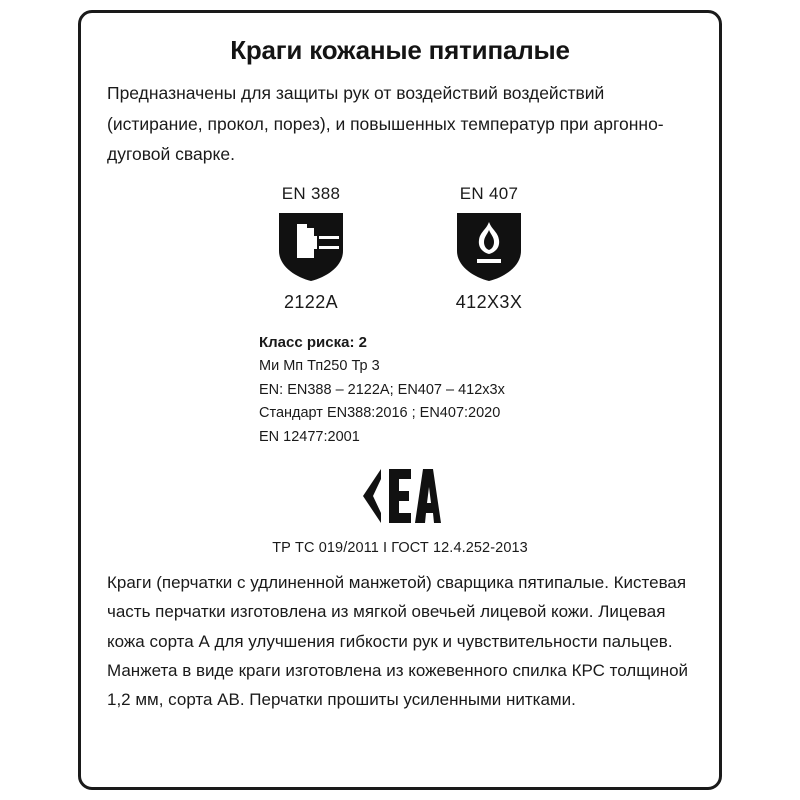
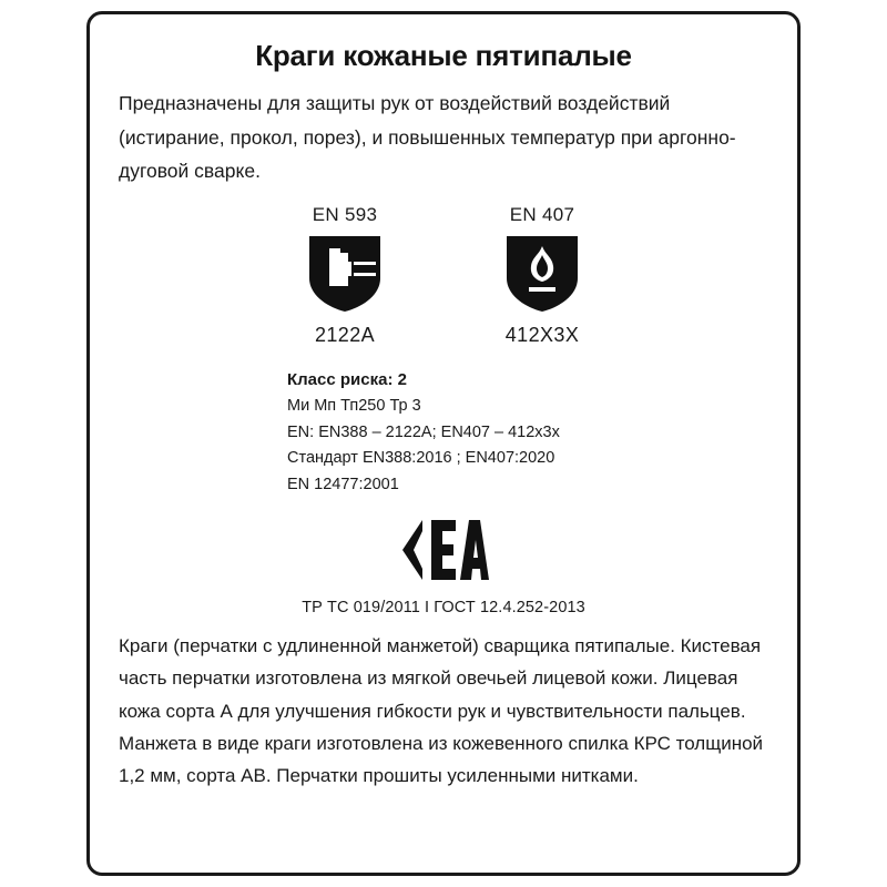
  Краги кожаные пятипалые
  Предназначены для защиты рук от воздействий воздействий (истирание, прокол, порез), и повышенных температур при аргонно-дуговой сварке.
- EN 388
+ EN 593
  2122A
  EN 407
  412X3X
  Класс риска: 2
  Ми Мп Тп250 Тр 3
  EN: EN388 – 2122A; EN407 – 412x3x
  Стандарт EN388:2016 ; EN407:2020
  EN 12477:2001
  ТР ТС 019/2011 I ГОСТ 12.4.252-2013
  Краги (перчатки с удлиненной манжетой) сварщика пятипалые. Кистевая часть перчатки изготовлена из мягкой овечьей лицевой кожи. Лицевая кожа сорта А для улучшения гибкости рук и чувствительности пальцев. Манжета в виде краги изготовлена из кожевенного спилка КРС толщиной 1,2 мм, сорта АВ. Перчатки прошиты усиленными нитками.
